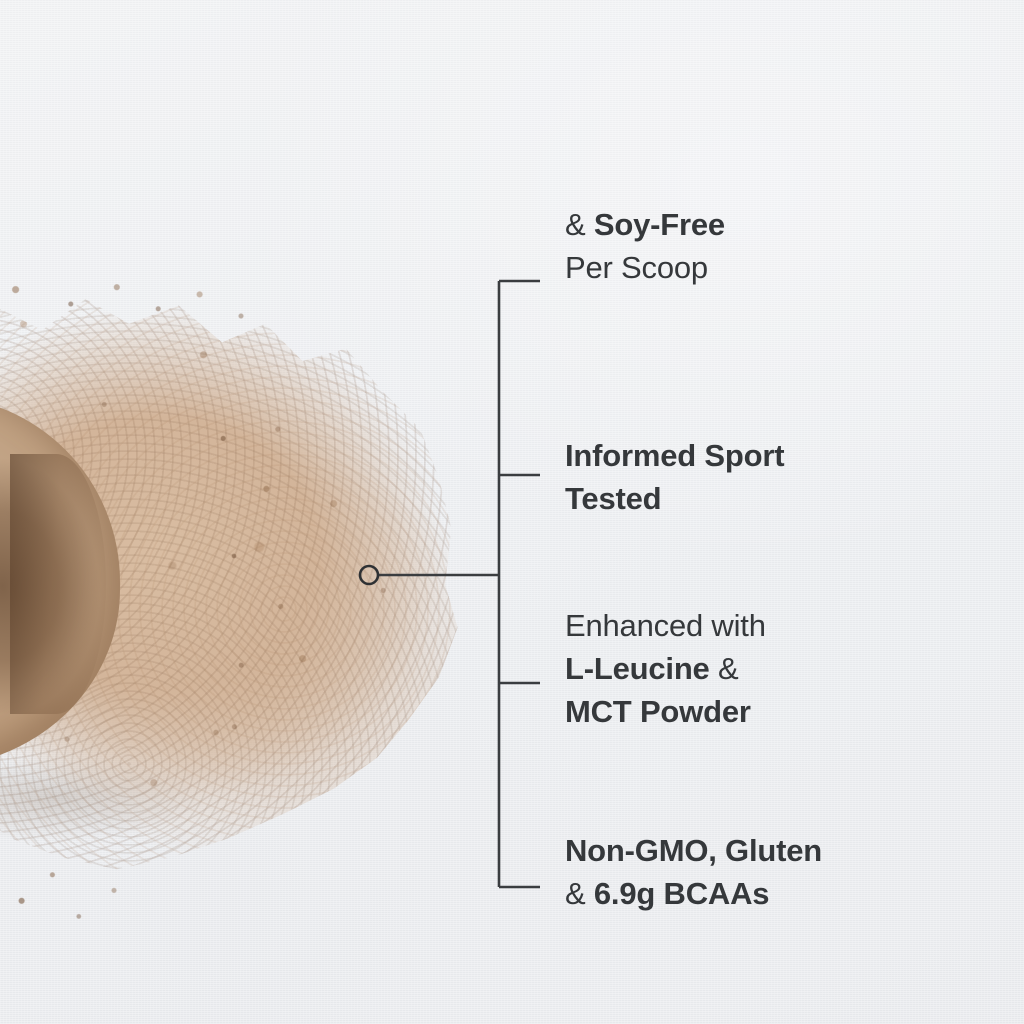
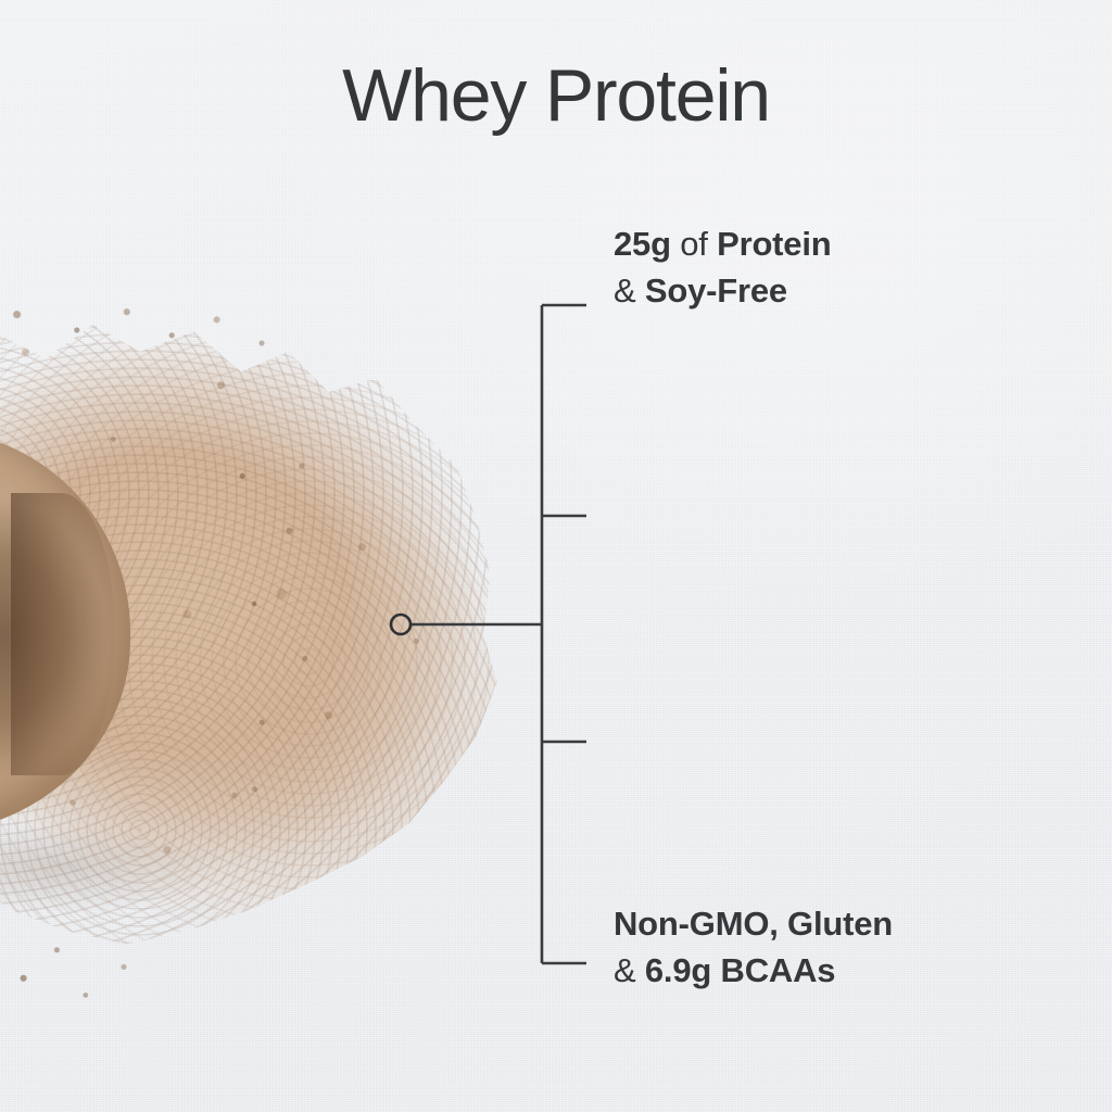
+ Whey Protein
+ 25g of Protein
  & Soy-Free
- Per Scoop
- Informed Sport
- Tested
- Enhanced with
- L-Leucine &
- MCT Powder
  Non-GMO, Gluten
  & 6.9g BCAAs
